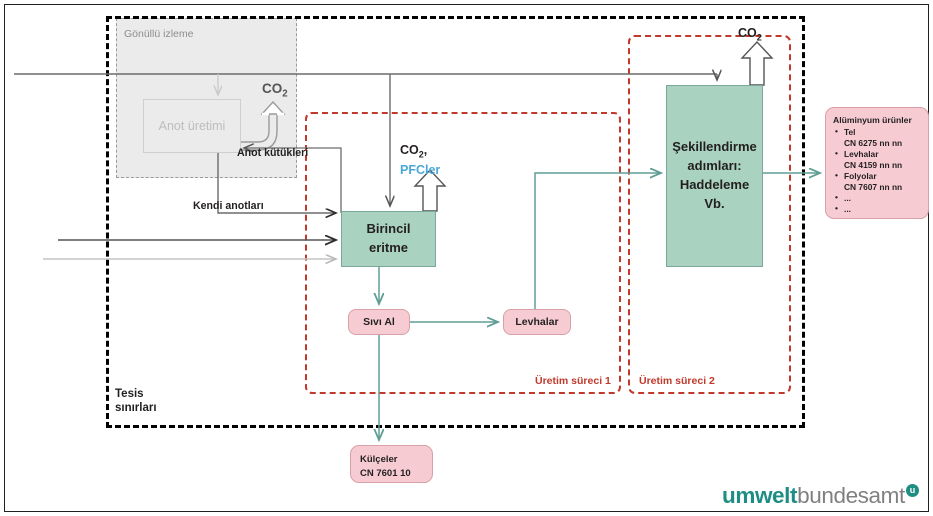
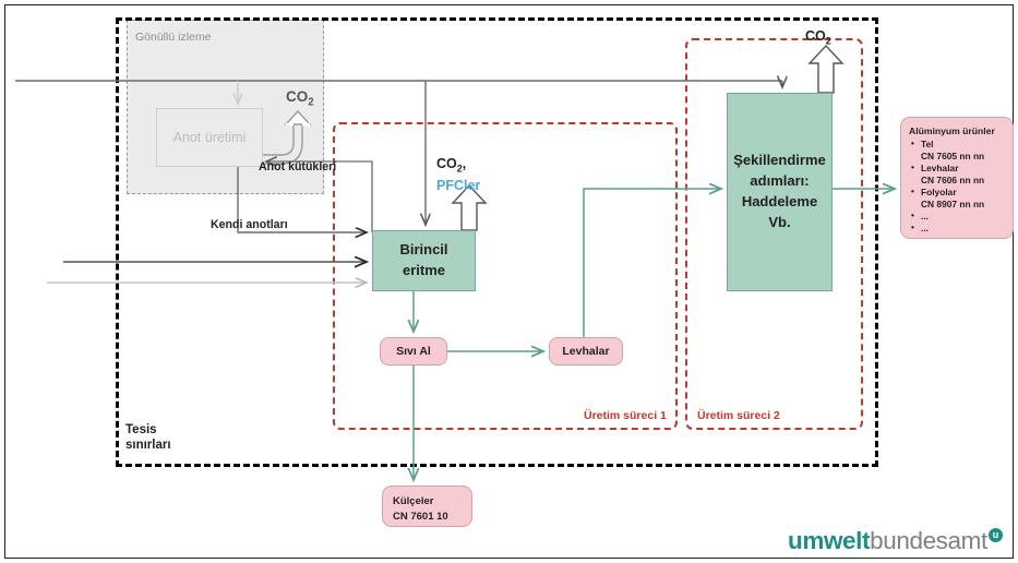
  Gönüllü izleme
  Anot üretimi
  Birincil
  eritme
  Şekillendirme
  adımları:
  Haddeleme
  Vb.
  Sıvı Al
  Levhalar
  Külçeler
  CN 7601 10
  Alüminyum ürünler
  Tel
- CN 6275 nn nn
+ CN 7605 nn nn
  Levhalar
- CN 4159 nn nn
+ CN 7606 nn nn
  Folyolar
- CN 7607 nn nn
+ CN 8907 nn nn
  ...
  ...
  CO2
  Anot kütükleri
  Kendi anotları
  CO2,
  PFCler
  CO2
  Üretim süreci 1
  Üretim süreci 2
  Tesis
  sınırları
  umweltbundesamt u
